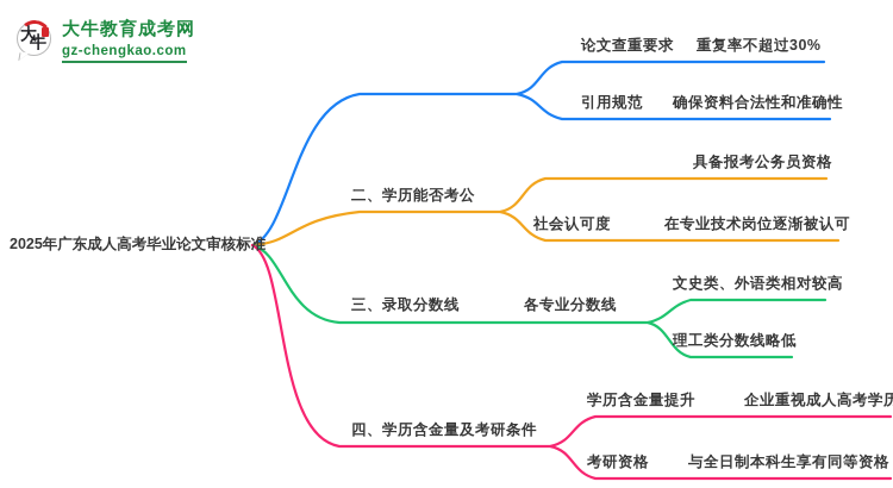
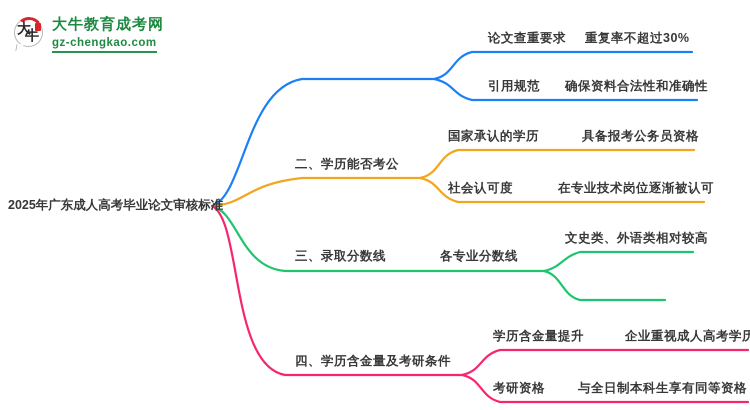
  大
  牛
  大牛教育成考网
  gz-chengkao.com
  2025年广东成人高考毕业论文审核标准
  论文查重要求
  重复率不超过30%
  引用规范
  确保资料合法性和准确性
  二、学历能否考公
+ 国家承认的学历
  具备报考公务员资格
  社会认可度
  在专业技术岗位逐渐被认可
  三、录取分数线
  各专业分数线
  文史类、外语类相对较高
- 理工类分数线略低
  四、学历含金量及考研条件
  学历含金量提升
  企业重视成人高考学历
  考研资格
  与全日制本科生享有同等资格
